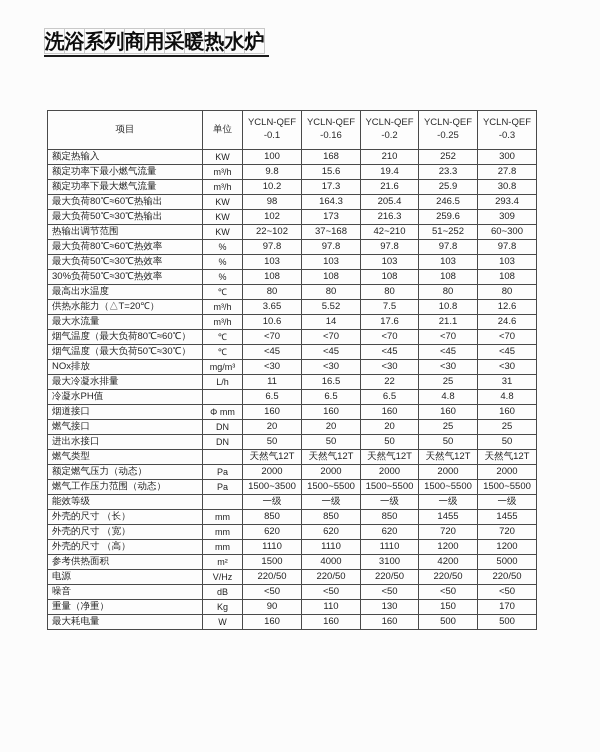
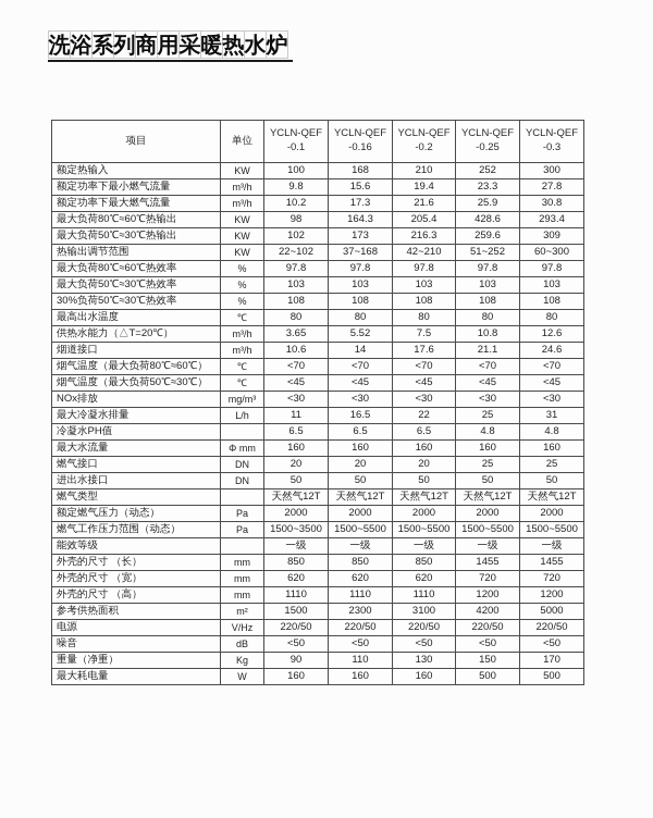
  洗
  浴
  系
  列
  商
  用
  采
  暖
  热
  水
  炉
  项目	单位	YCLN-QEF-0.1	YCLN-QEF-0.16	YCLN-QEF-0.2	YCLN-QEF-0.25	YCLN-QEF-0.3
  额定热输入	KW	100	168	210	252	300
  额定功率下最小燃气流量	m³/h	9.8	15.6	19.4	23.3	27.8
  额定功率下最大燃气流量	m³/h	10.2	17.3	21.6	25.9	30.8
- 最大负荷80℃≈60℃热输出	KW	98	164.3	205.4	246.5	293.4
+ 最大负荷80℃≈60℃热输出	KW	98	164.3	205.4	428.6	293.4
  最大负荷50℃≈30℃热输出	KW	102	173	216.3	259.6	309
  热输出调节范围	KW	22~102	37~168	42~210	51~252	60~300
  最大负荷80℃≈60℃热效率	%	97.8	97.8	97.8	97.8	97.8
  最大负荷50℃≈30℃热效率	%	103	103	103	103	103
  30%负荷50℃≈30℃热效率	%	108	108	108	108	108
  最高出水温度	℃	80	80	80	80	80
  供热水能力（△T=20℃）	m³/h	3.65	5.52	7.5	10.8	12.6
- 最大水流量	m³/h	10.6	14	17.6	21.1	24.6
+ 烟道接口	m³/h	10.6	14	17.6	21.1	24.6
  烟气温度（最大负荷80℃≈60℃）	℃	<70	<70	<70	<70	<70
  烟气温度（最大负荷50℃≈30℃）	℃	<45	<45	<45	<45	<45
  NOx排放	mg/m³	<30	<30	<30	<30	<30
  最大冷凝水排量	L/h	11	16.5	22	25	31
  冷凝水PH值		6.5	6.5	6.5	4.8	4.8
- 烟道接口	Φ mm	160	160	160	160	160
+ 最大水流量	Φ mm	160	160	160	160	160
  燃气接口	DN	20	20	20	25	25
  进出水接口	DN	50	50	50	50	50
  燃气类型		天然气12T	天然气12T	天然气12T	天然气12T	天然气12T
  额定燃气压力（动态）	Pa	2000	2000	2000	2000	2000
  燃气工作压力范围（动态）	Pa	1500~3500	1500~5500	1500~5500	1500~5500	1500~5500
  能效等级		一级	一级	一级	一级	一级
  外壳的尺寸 （长）	mm	850	850	850	1455	1455
  外壳的尺寸 （宽）	mm	620	620	620	720	720
  外壳的尺寸 （高）	mm	1110	1110	1110	1200	1200
- 参考供热面积	m²	1500	4000	3100	4200	5000
+ 参考供热面积	m²	1500	2300	3100	4200	5000
  电源	V/Hz	220/50	220/50	220/50	220/50	220/50
  噪音	dB	<50	<50	<50	<50	<50
  重量（净重）	Kg	90	110	130	150	170
  最大耗电量	W	160	160	160	500	500
